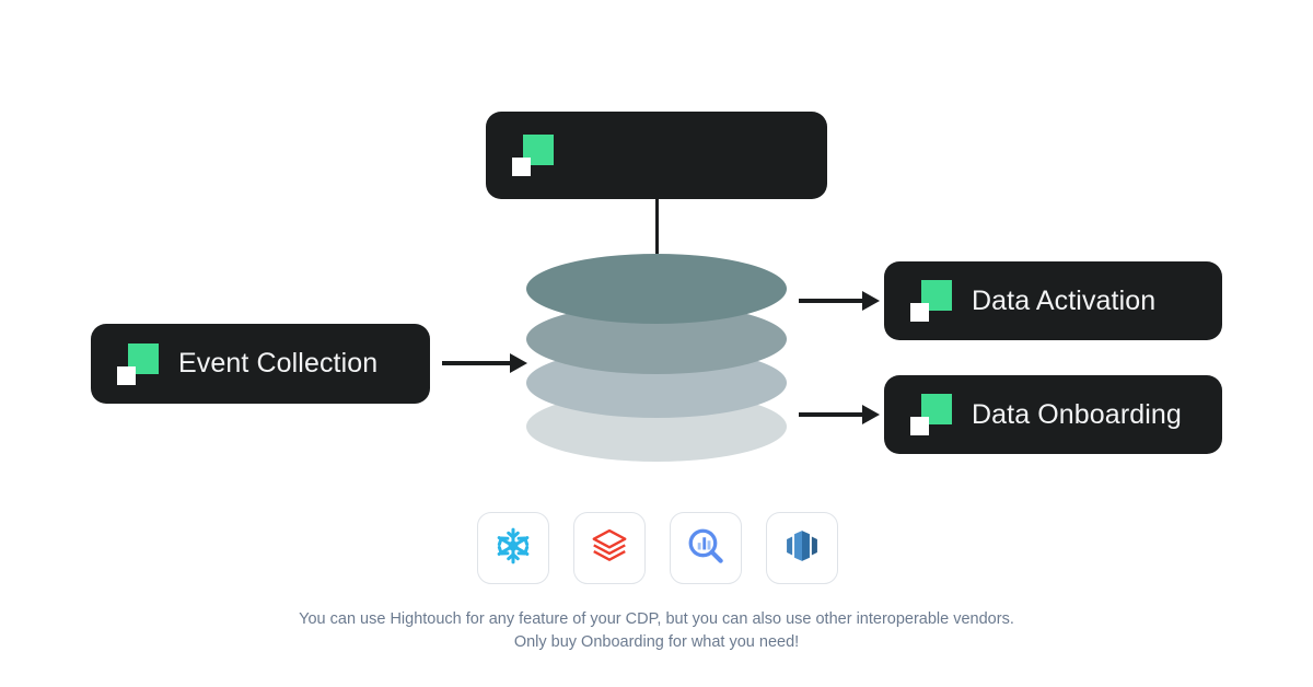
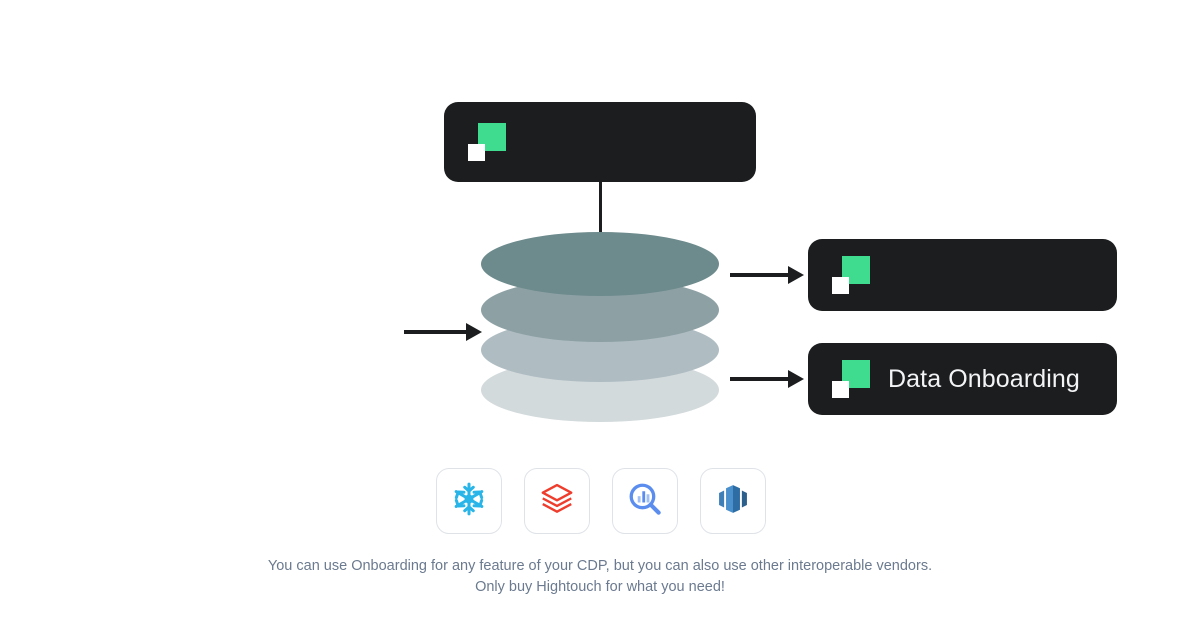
- Event Collection
- Data Activation
  Data Onboarding
- You can use Hightouch for any feature of your CDP, but you can also use other interoperable vendors.
+ You can use Onboarding for any feature of your CDP, but you can also use other interoperable vendors.
- Only buy Onboarding for what you need!
+ Only buy Hightouch for what you need!
